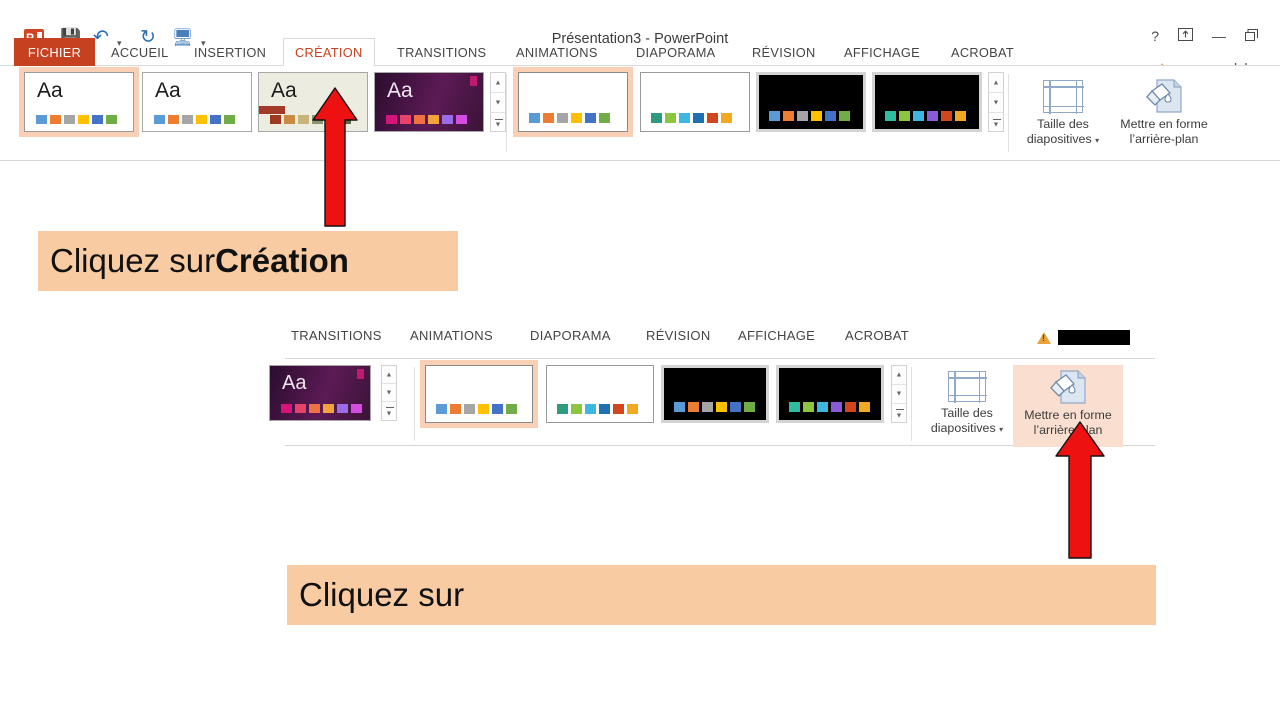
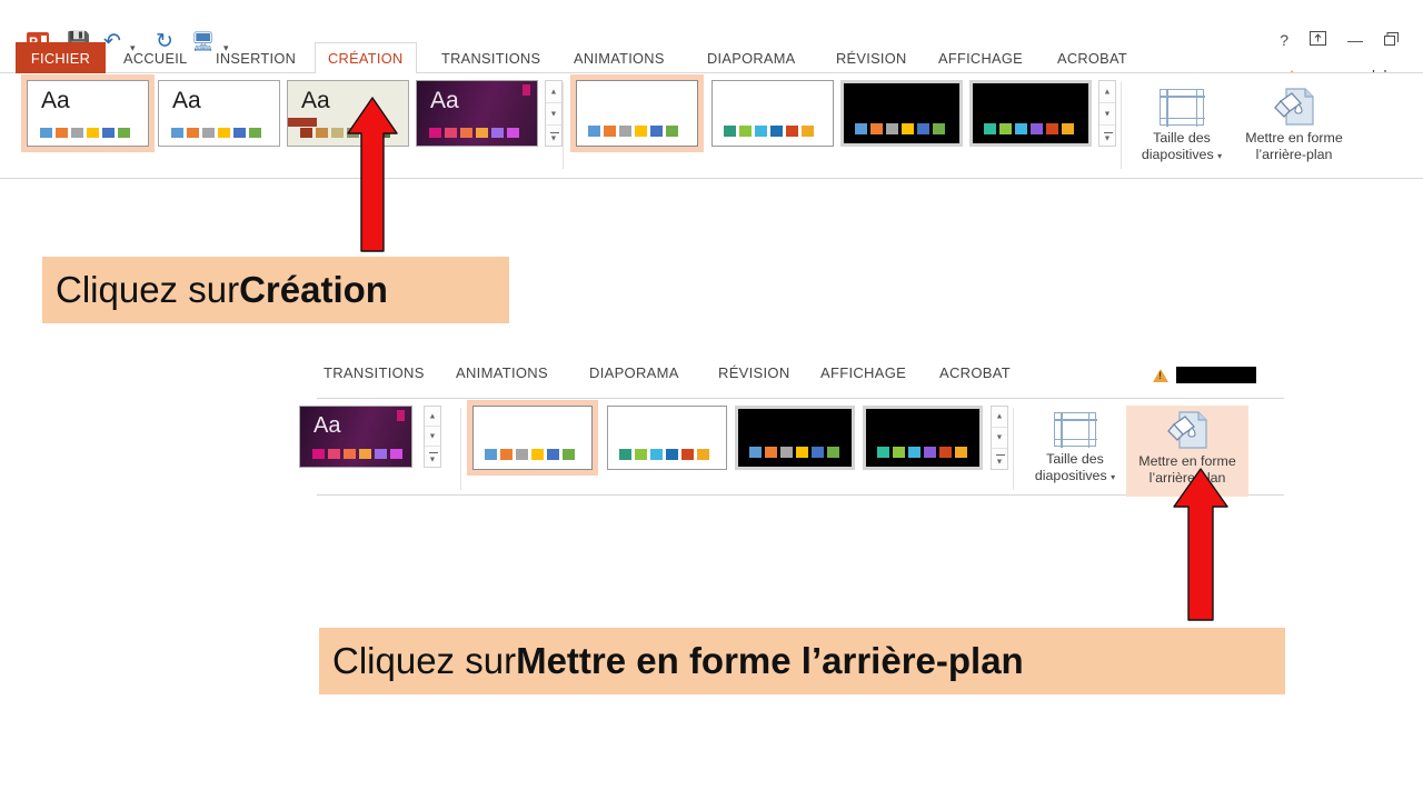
  ↶
  ▾
  ↻
  🖥
  ▾
- Présentation3 - PowerPoint
  ?
  —
  FICHIER
  ACCUEIL
  INSERTION
  CRÉATION
  TRANSITIONS
  ANIMATIONS
  DIAPORAMA
  RÉVISION
  AFFICHAGE
  ACROBAT
  Aa
  Aa
  Aa
  Aa
  Taille des
  diapositives ▾
  Mettre en forme
  l’arrière-plan
  Cliquez sur
  Création
  TRANSITIONS
  ANIMATIONS
  DIAPORAMA
  RÉVISION
  AFFICHAGE
  ACROBAT
  Aa
  Taille des
  diapositives ▾
  Mettre en forme
  l’arrièrelan
  Cliquez sur
+ Mettre en forme l’arrière-plan
